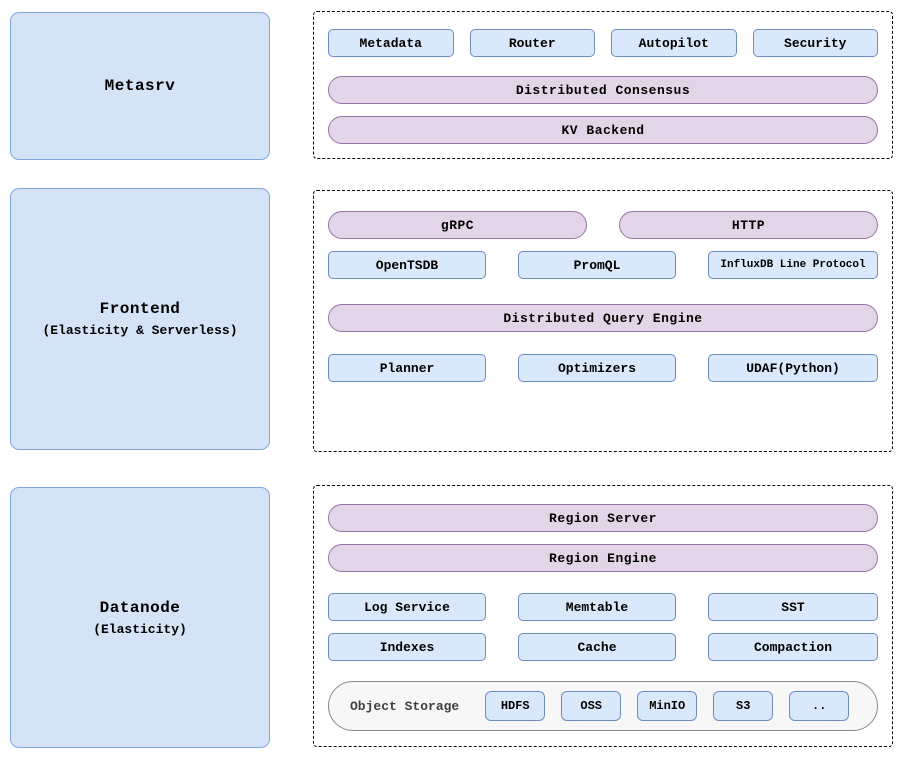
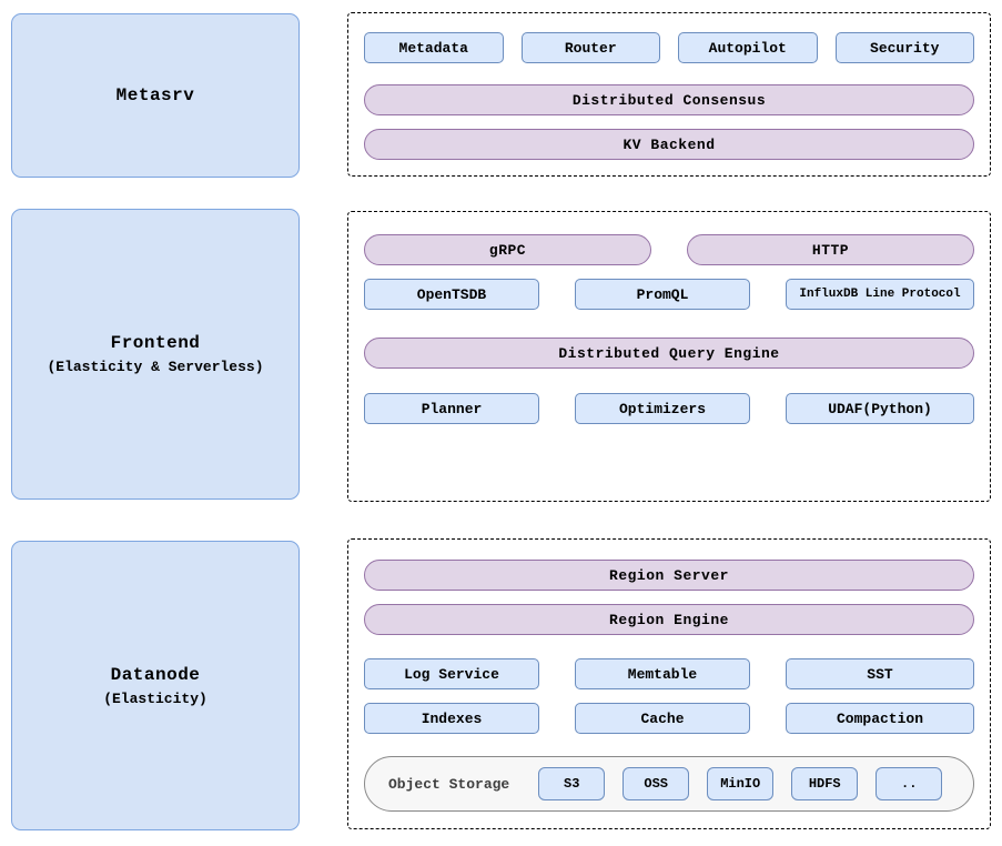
  Metasrv
  Metadata
  Router
  Autopilot
  Security
  Distributed Consensus
  KV Backend
  Frontend
  (Elasticity & Serverless)
  gRPC
  HTTP
  OpenTSDB
  PromQL
  InfluxDB Line Protocol
  Distributed Query Engine
  Planner
  Optimizers
  UDAF(Python)
  Datanode
  (Elasticity)
  Region Server
  Region Engine
  Log Service
  Memtable
  SST
  Indexes
  Cache
  Compaction
  Object Storage
- HDFS
+ S3
  OSS
  MinIO
- S3
+ HDFS
  ..
